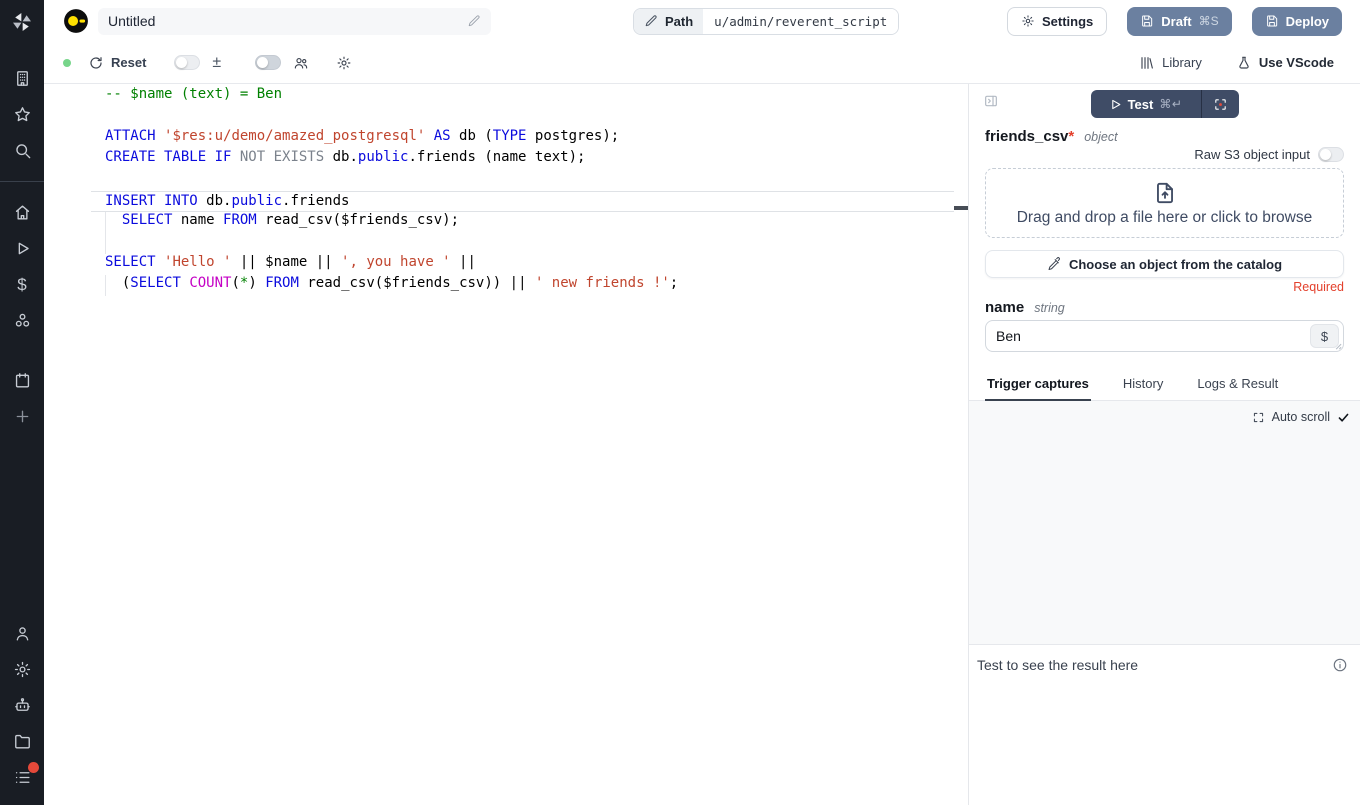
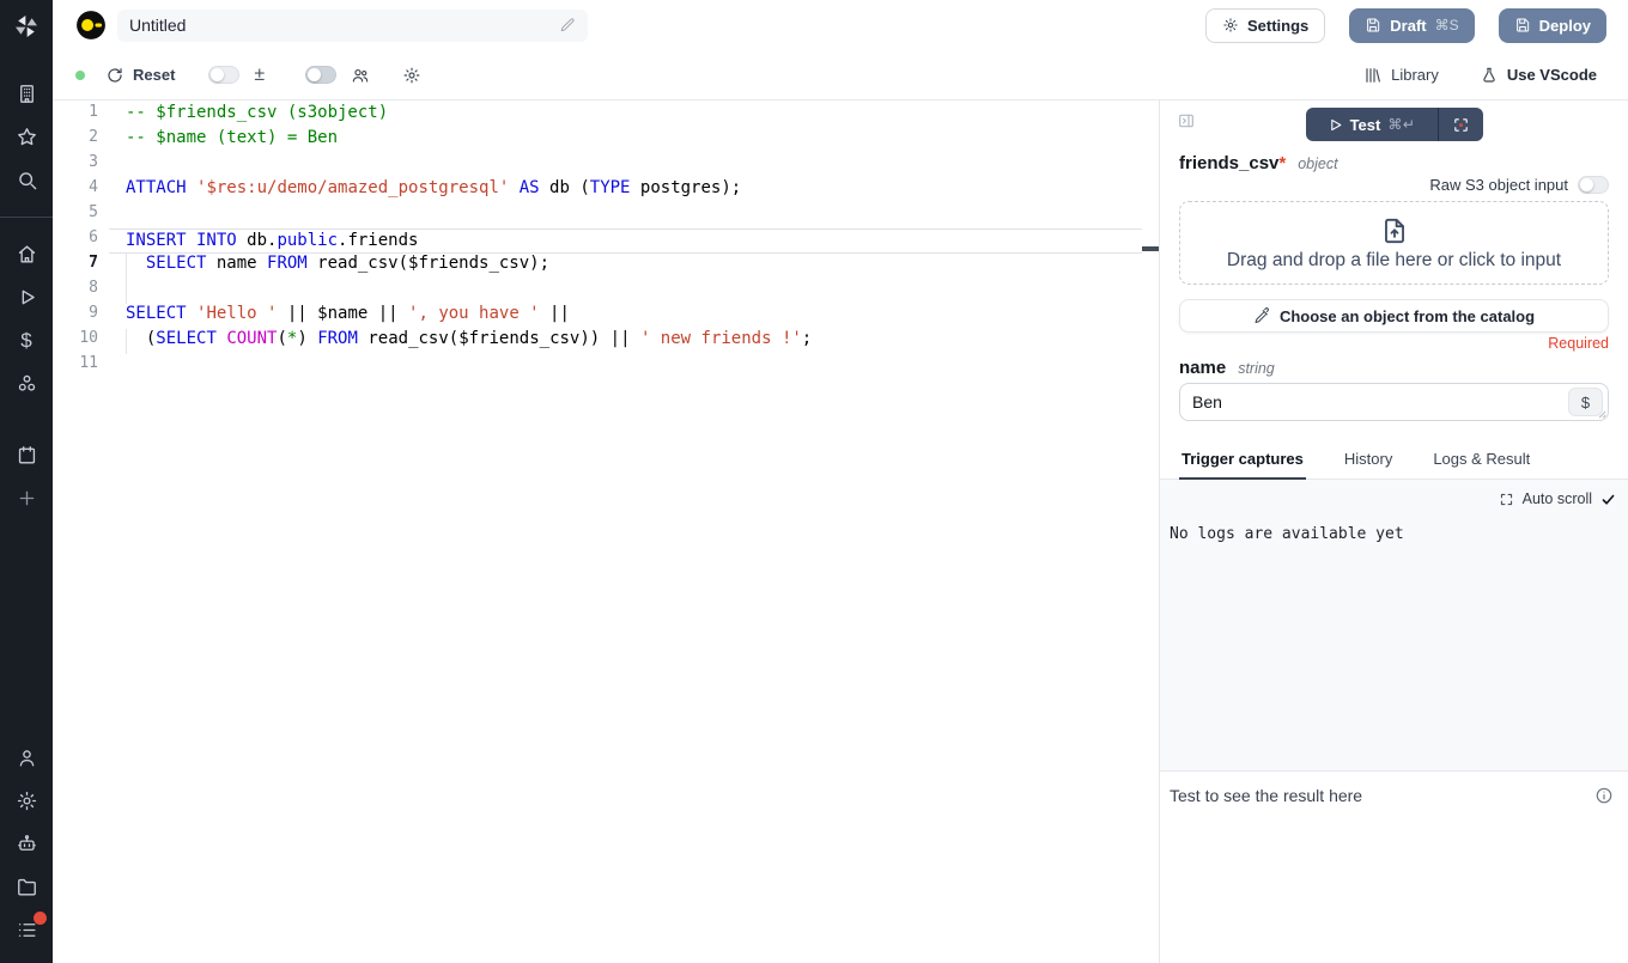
  $
  Untitled
- Path
- u/admin/reverent_script
  Settings
  Draft
  ⌘S
  Deploy
  Reset
  ±
  Library
  Use VScode
+ 1
+ 2
+ 3
+ 4
+ 5
+ 6
+ 7
+ 8
+ 9
+ 10
+ 11
+ -- $friends_csv (s3object)
  -- $name (text) = Ben
  ATTACH '$res:u/demo/amazed_postgresql' AS db (TYPE postgres);
- CREATE TABLE IF NOT EXISTS db.public.friends (name text);
  INSERT INTO db.public.friends
  SELECT name FROM read_csv($friends_csv);
  SELECT 'Hello ' || $name || ', you have ' ||
  (SELECT COUNT(*) FROM read_csv($friends_csv)) || ' new friends !';
  Test
  ⌘↵
  friends_csv
  *
  object
  Raw S3 object input
- Drag and drop a file here or click to browse
+ Drag and drop a file here or click to input
  Choose an object from the catalog
  Required
  name
  string
  Ben
  $
  Trigger captures
  History
  Logs & Result
  Auto scroll
+ No logs are available yet
  Test to see the result here
